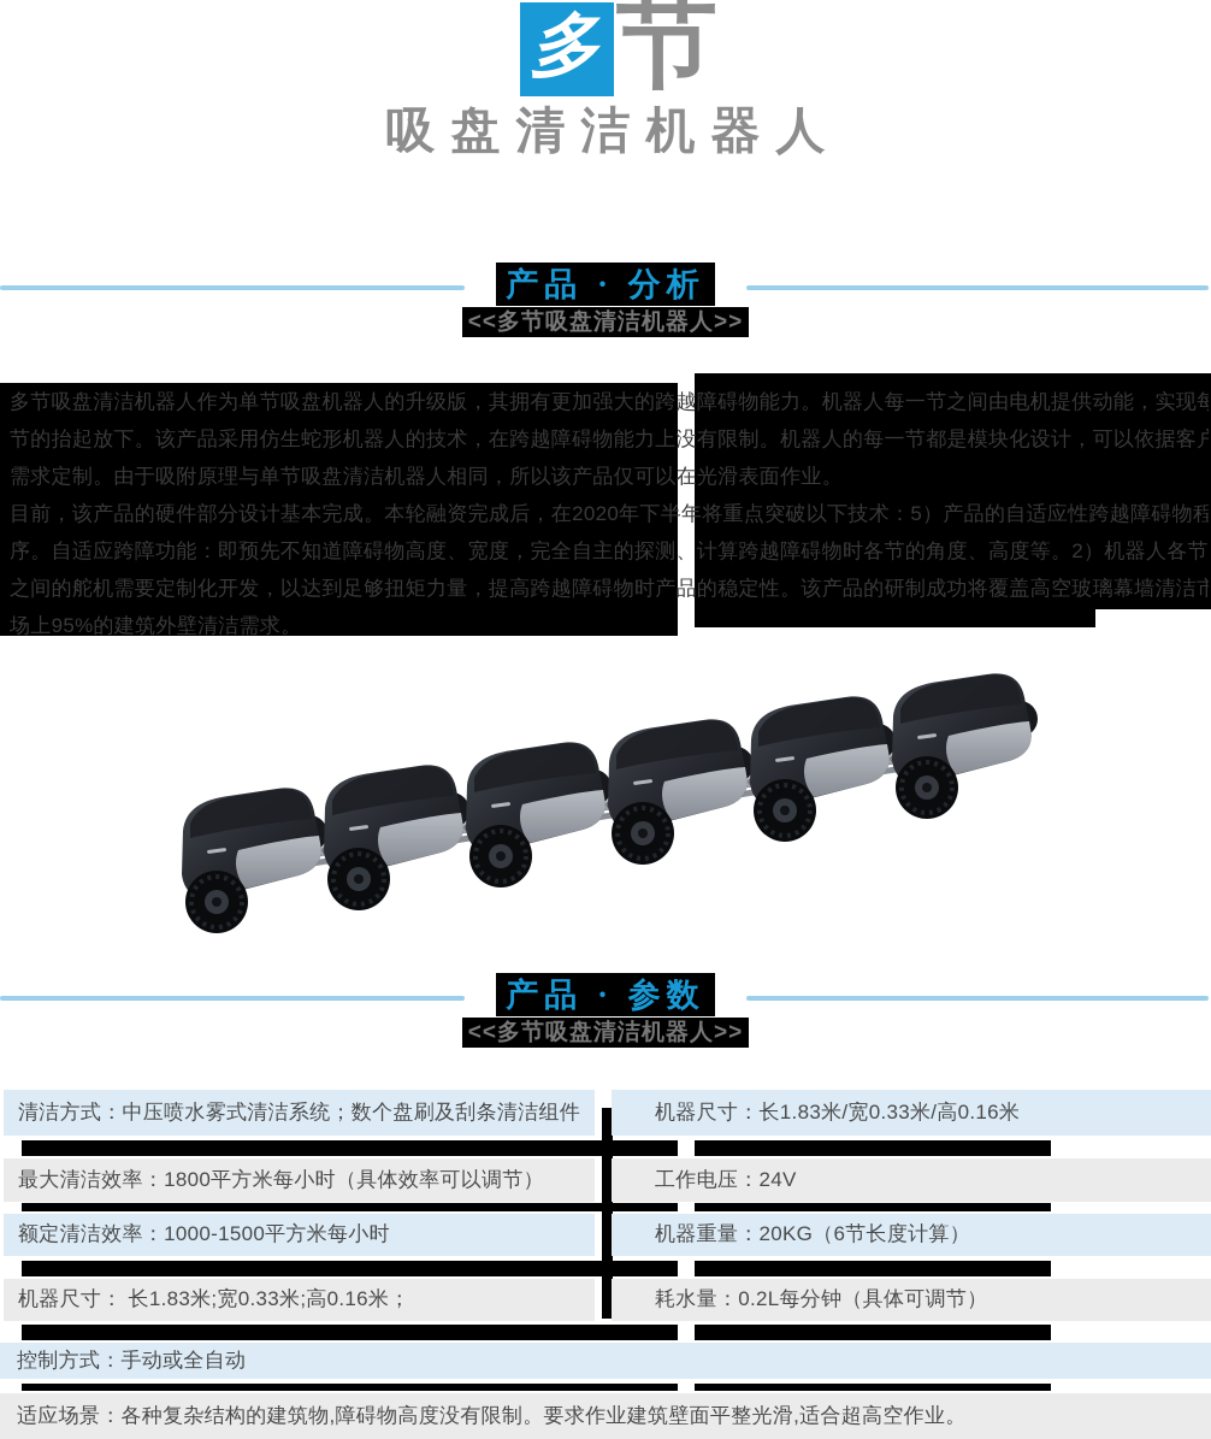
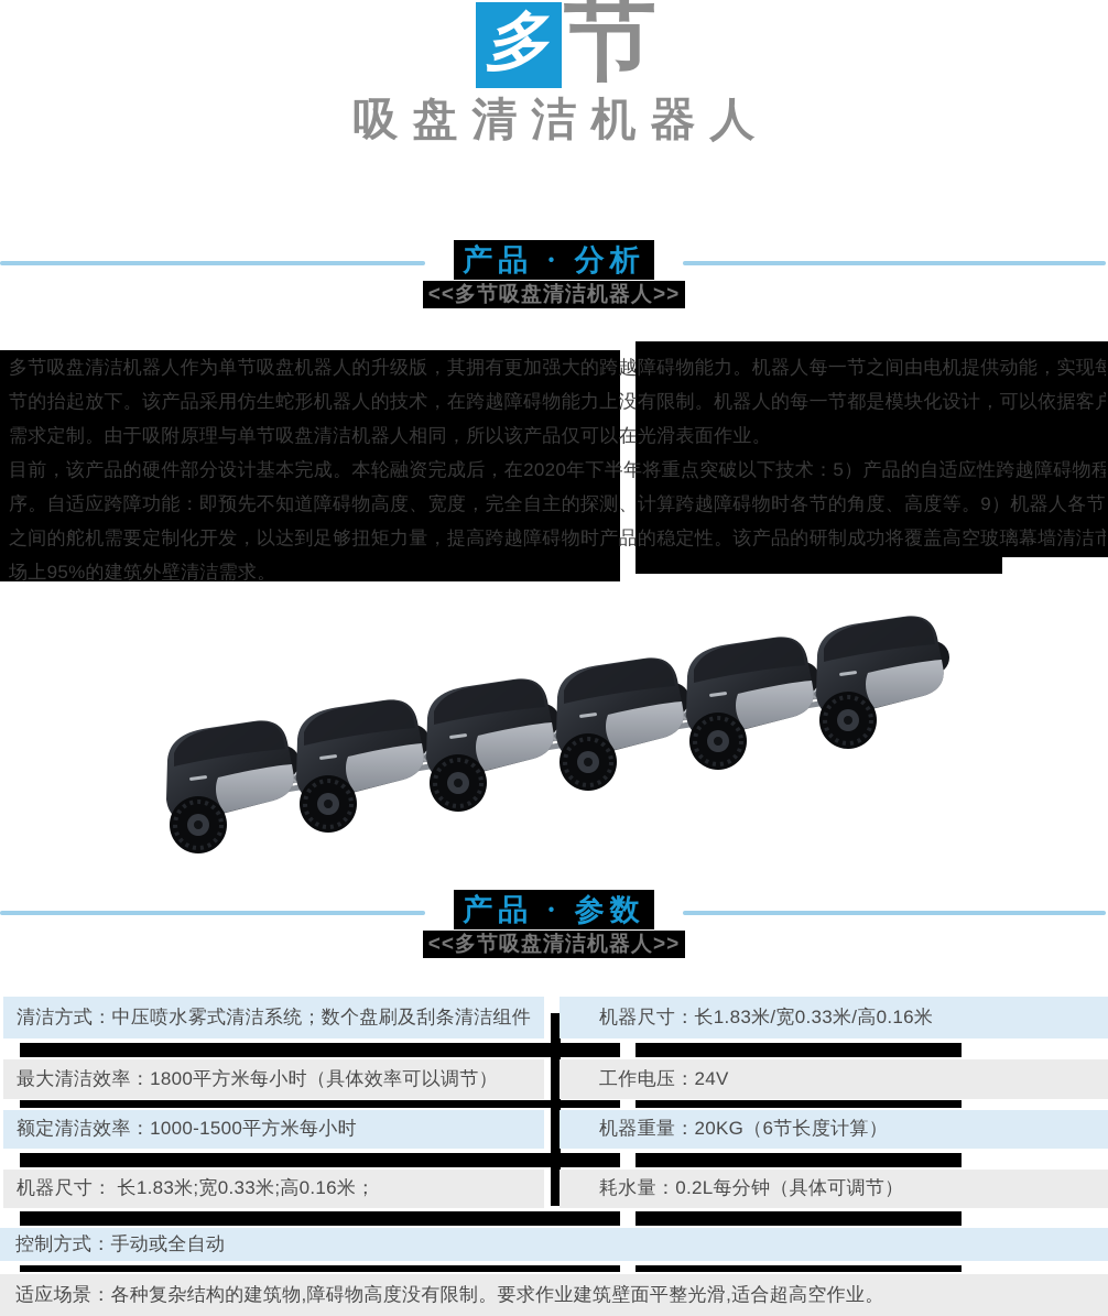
  多
  节
  吸盘清洁机器人
  产品 · 分析
  <<多节吸盘清洁机器人>>
  多节吸盘清洁机器人作为单节吸盘机器人的升级版，其拥有更加强大的跨越障碍物能力。机器人每一节之间由电机提供动能，实现每
  节的抬起放下。该产品采用仿生蛇形机器人的技术，在跨越障碍物能力上没有限制。机器人的每一节都是模块化设计，可以依据客户
  需求定制。由于吸附原理与单节吸盘清洁机器人相同，所以该产品仅可以在光滑表面作业。
  目前，该产品的硬件部分设计基本完成。本轮融资完成后，在2020年下半年将重点突破以下技术：5）产品的自适应性跨越障碍物程
- 序。自适应跨障功能：即预先不知道障碍物高度、宽度，完全自主的探测、计算跨越障碍物时各节的角度、高度等。2）机器人各节
+ 序。自适应跨障功能：即预先不知道障碍物高度、宽度，完全自主的探测、计算跨越障碍物时各节的角度、高度等。9）机器人各节
  之间的舵机需要定制化开发，以达到足够扭矩力量，提高跨越障碍物时产品的稳定性。该产品的研制成功将覆盖高空玻璃幕墙清洁市
  场上95%的建筑外壁清洁需求。
  产品 · 参数
  <<多节吸盘清洁机器人>>
  清洁方式：中压喷水雾式清洁系统；数个盘刷及刮条清洁组件
  最大清洁效率：1800平方米每小时（具体效率可以调节）
  额定清洁效率：1000-1500平方米每小时
  机器尺寸： 长1.83米;宽0.33米;高0.16米；
  机器尺寸：长1.83米/宽0.33米/高0.16米
  工作电压：24V
  机器重量：20KG（6节长度计算）
  耗水量：0.2L每分钟（具体可调节）
  控制方式：手动或全自动
  适应场景：各种复杂结构的建筑物,障碍物高度没有限制。要求作业建筑壁面平整光滑,适合超高空作业。
